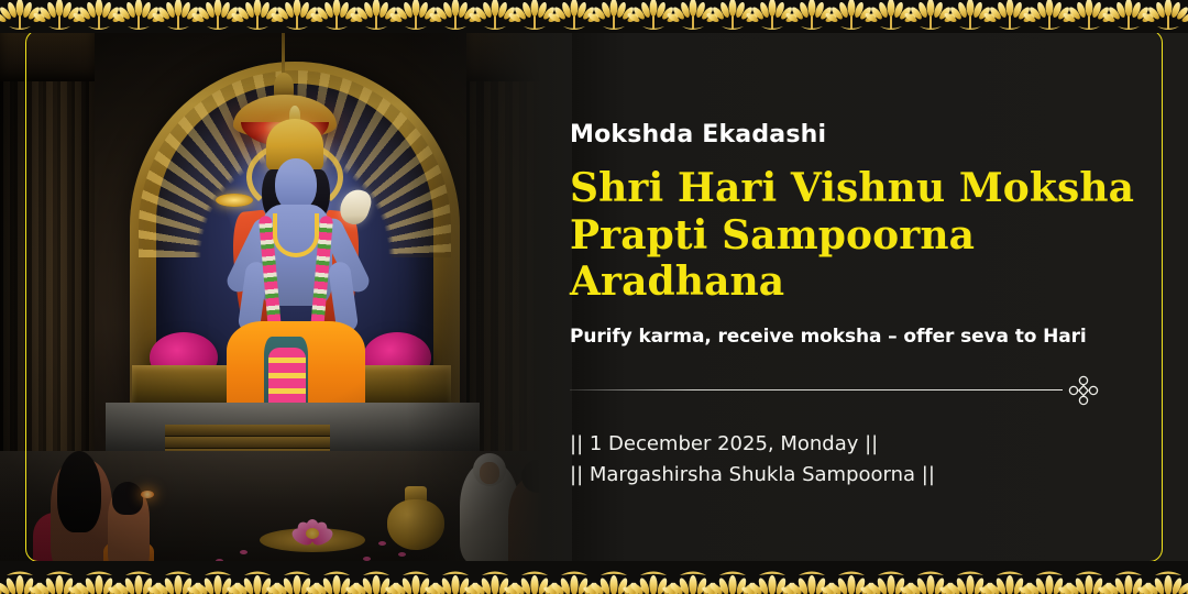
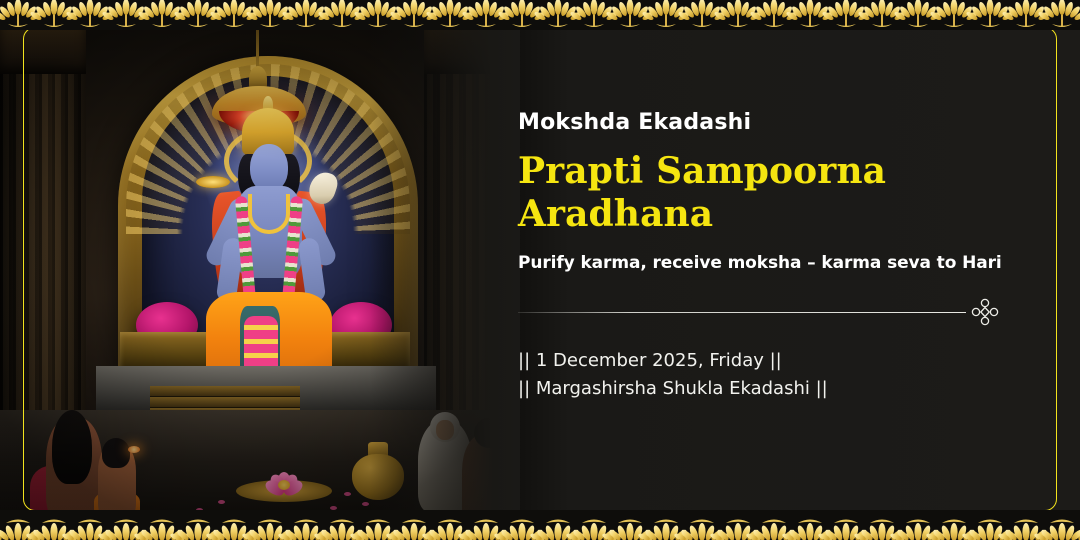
  Mokshda Ekadashi
- Shri Hari Vishnu Moksha
  Prapti Sampoorna Aradhana
- Purify karma, receive moksha – offer seva to Hari
+ Purify karma, receive moksha – karma seva to Hari
- || 1 December 2025, Monday ||
+ || 1 December 2025, Friday ||
- || Margashirsha Shukla Sampoorna ||
+ || Margashirsha Shukla Ekadashi ||
